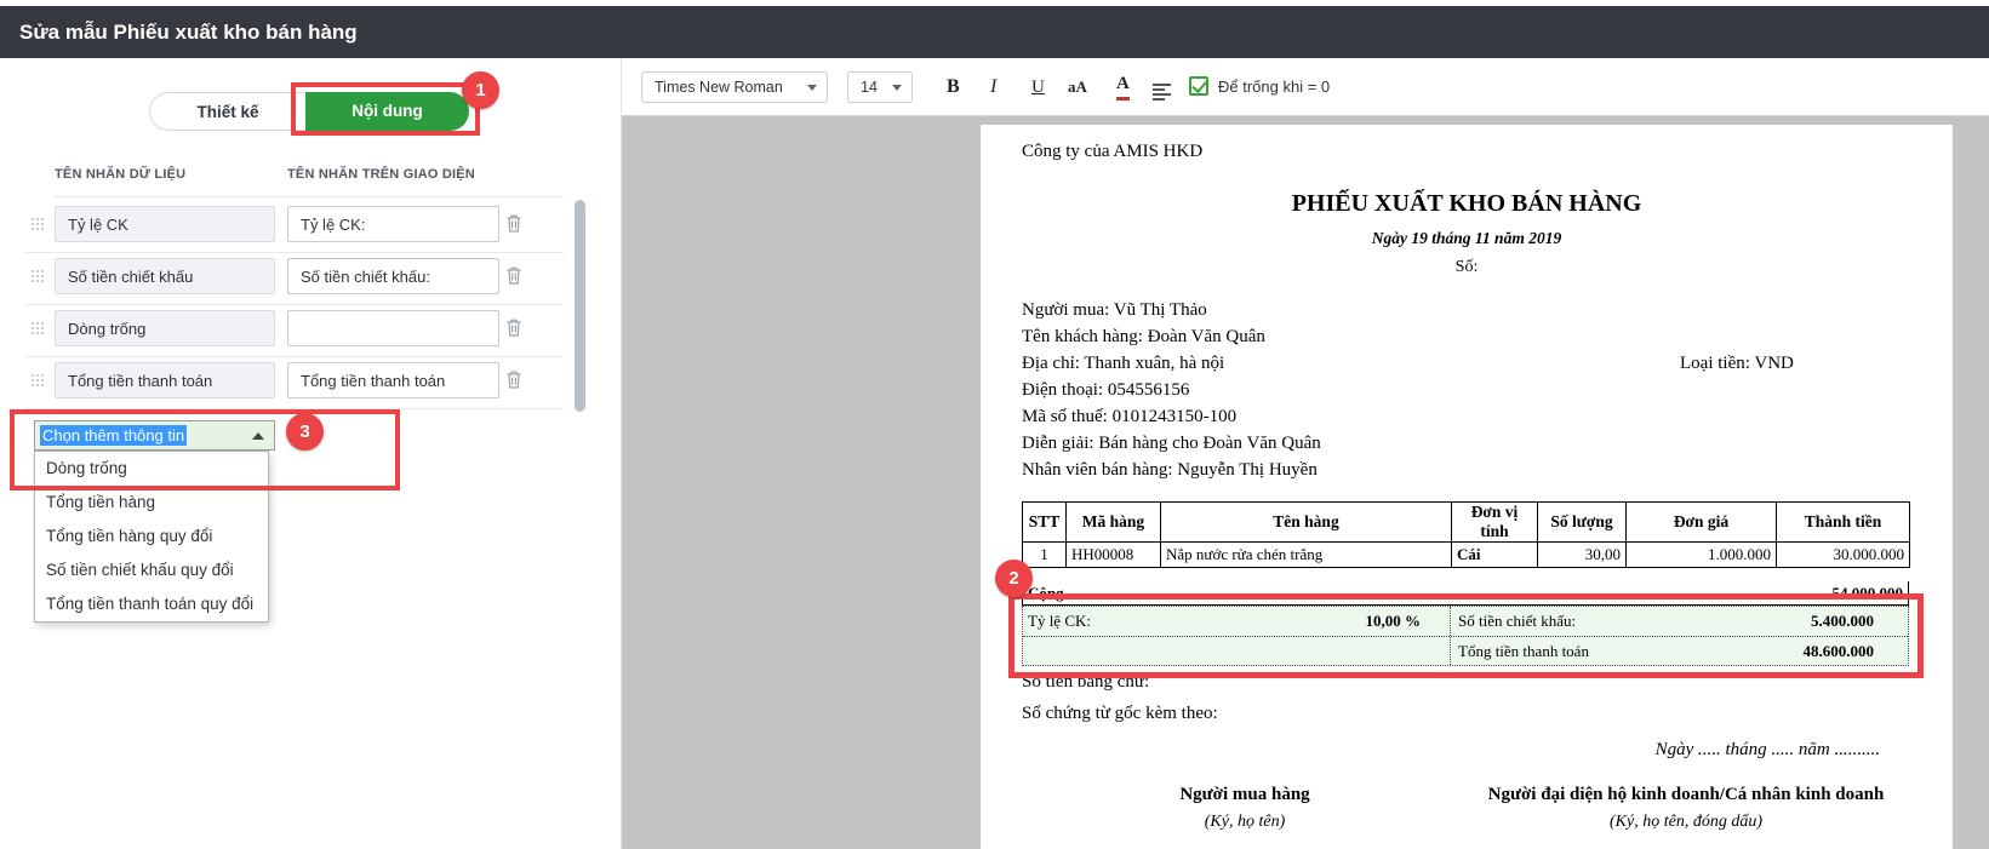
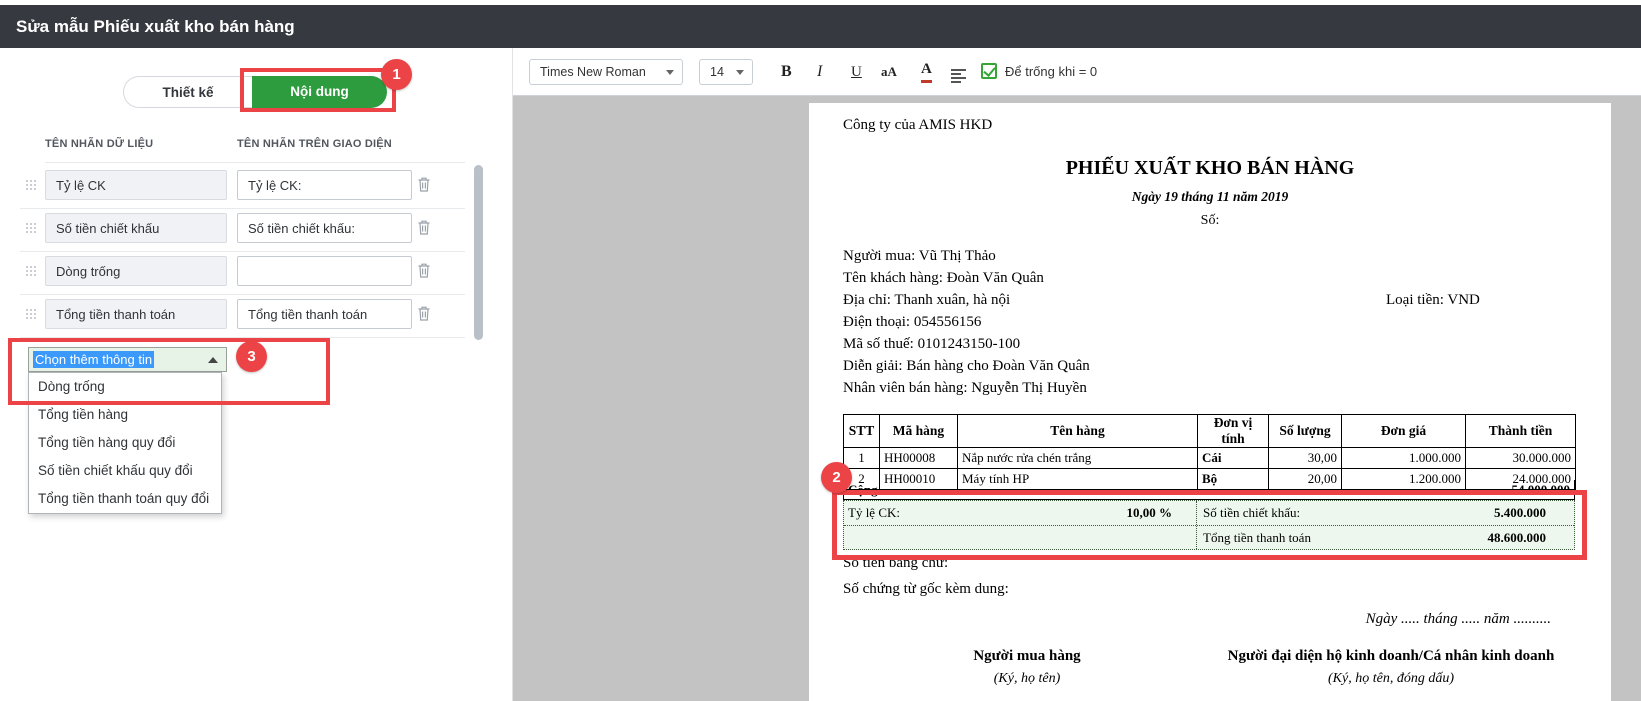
  Sửa mẫu Phiếu xuất kho bán hàng
  Thiết kế
  Nội dung
  TÊN NHÃN DỮ LIỆU
  TÊN NHÃN TRÊN GIAO DIỆN
  Tỷ lệ CK
  Tỷ lệ CK:
  Số tiền chiết khấu
  Số tiền chiết khấu:
  Dòng trống
  Tổng tiền thanh toán
  Tổng tiền thanh toán
  Chọn thêm thông tin
  Dòng trống
  Tổng tiền hàng
  Tổng tiền hàng quy đổi
  Số tiền chiết khấu quy đổi
  Tổng tiền thanh toán quy đổi
  1
  3
  Times New Roman
  14
  B
  I
  U
  aA
  A
  Để trống khi = 0
  Công ty của AMIS HKD
  PHIẾU XUẤT KHO BÁN HÀNG
  Ngày 19 tháng 11 năm 2019
  Số:
  Người mua: Vũ Thị Thảo
  Tên khách hàng: Đoàn Văn Quân
  Địa chỉ: Thanh xuân, hà nội
  Điện thoại: 054556156
  Mã số thuế: 0101243150-100
  Diễn giải: Bán hàng cho Đoàn Văn Quân
  Nhân viên bán hàng: Nguyễn Thị Huyền
  Loại tiền: VND
  STT	Mã hàng	Tên hàng	Đơn vị tính	Số lượng	Đơn giá	Thành tiền
  1	HH00008	Nắp nước rửa chén trắng	Cái	30,00	1.000.000	30.000.000
+ 2	HH00010	Máy tính HP	Bộ	20,00	1.200.000	24.000.000
  Cộng
  54.000.000
  Tỷ lệ CK:
  10,00 %
  Số tiền chiết khấu:
  5.400.000
  Tổng tiền thanh toán
  48.600.000
  Số tiền bằng chữ:
- Số chứng từ gốc kèm theo:
+ Số chứng từ gốc kèm dung:
  Ngày ..... tháng ..... năm ..........
  Người mua hàng
  (Ký, họ tên)
  Người đại diện hộ kinh doanh/Cá nhân kinh doanh
  (Ký, họ tên, đóng dấu)
  2
